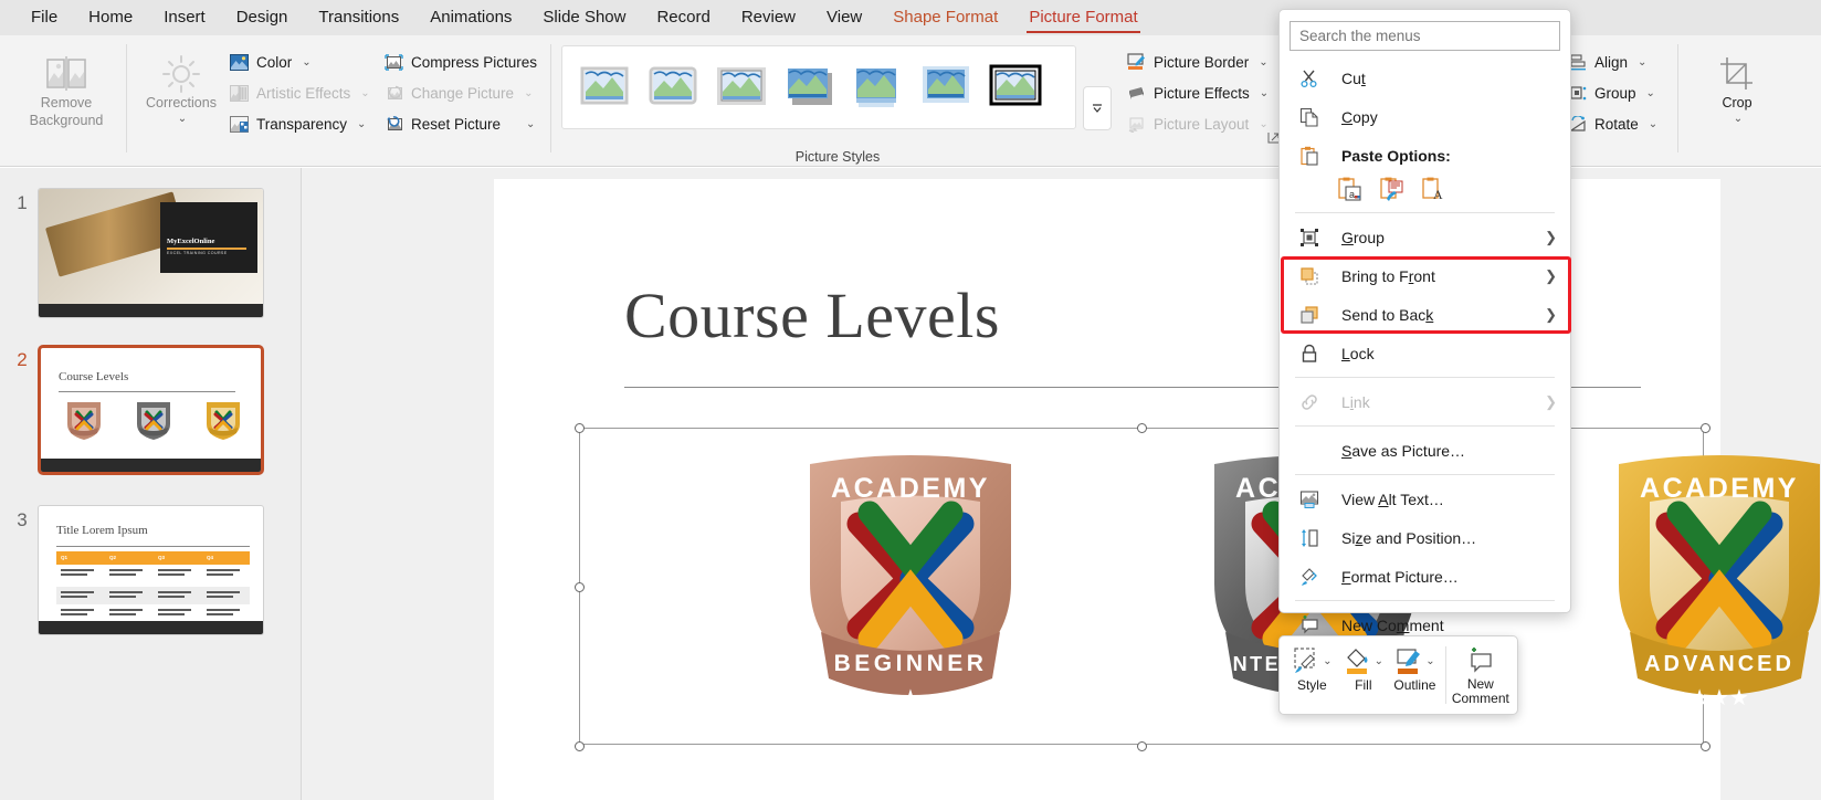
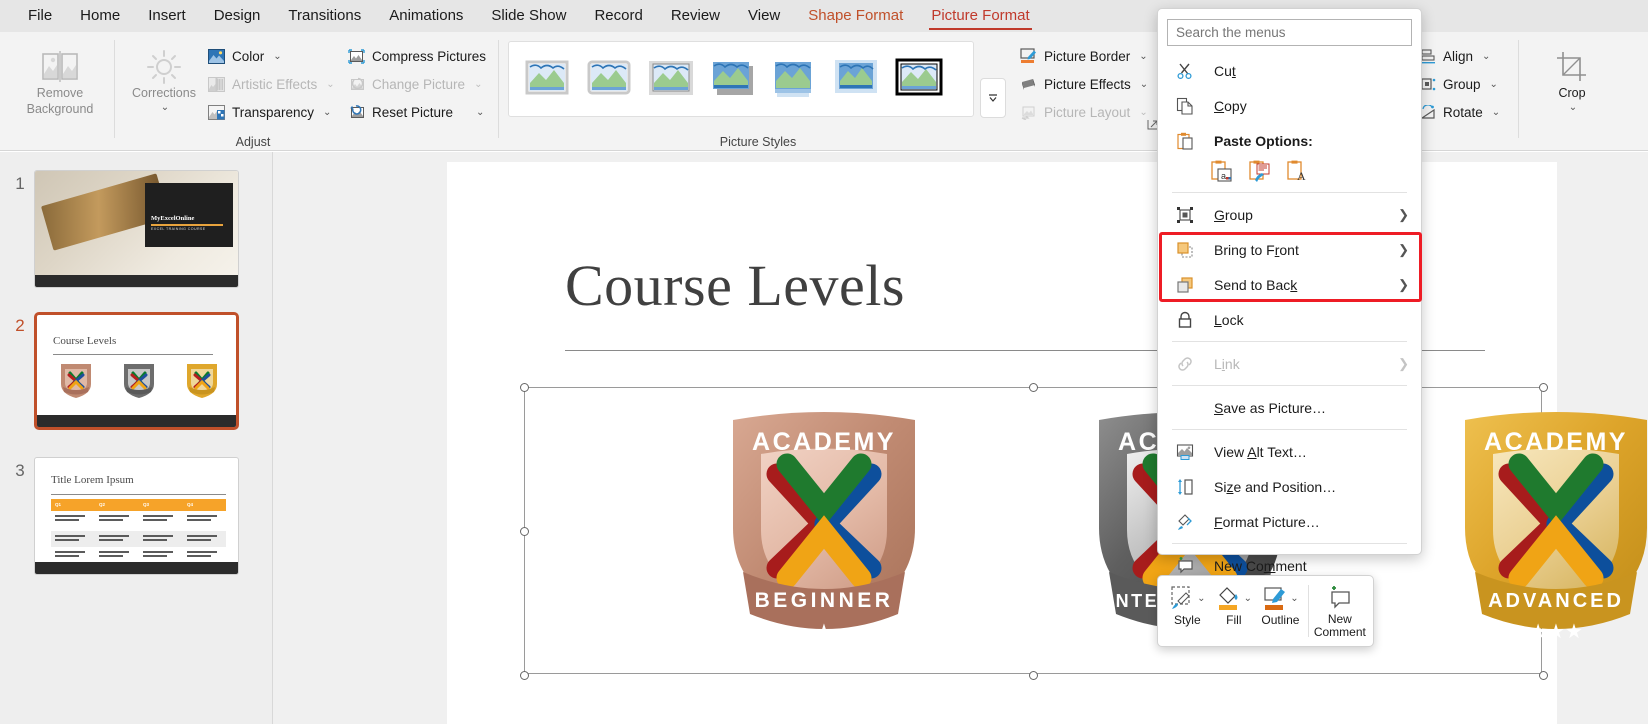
  File
  Home
  Insert
  Design
  Transitions
  Animations
  Slide Show
  Record
  Review
  View
  Shape Format
  Picture Format
  Remove
  Background
  Corrections
  ⌄
  Color
  ⌄
  Artistic Effects
  ⌄
  Transparency
  ⌄
  Compress Pictures
  Change Picture
  ⌄
  Reset Picture
  ⌄
+ Adjust
  Picture Border
  ⌄
  Picture Effects
  ⌄
  Picture Layout
  ⌄
  Picture Styles
  Align
  ⌄
  Group
  ⌄
  Rotate
  ⌄
  Crop
  ⌄
  1
  2
  Course Levels
  3
  Title Lorem Ipsum
  Course Levels
  ACADEMY
  BEGINNER
  ★
  ACADEMY
  ADVANCED
  ★★★
  Search the menus
  Cut
  Copy
  Paste Options:
  a
  A
  Group
  ❯
  Bring to Front
  ❯
  Send to Back
  ❯
  Lock
  Link
  ❯
  Save as Picture…
  View Alt Text…
  Size and Position…
  Format Picture…
  New Comment
  ⌄
  Style
  ⌄
  Fill
  ⌄
  Outline
  New
  Comment
